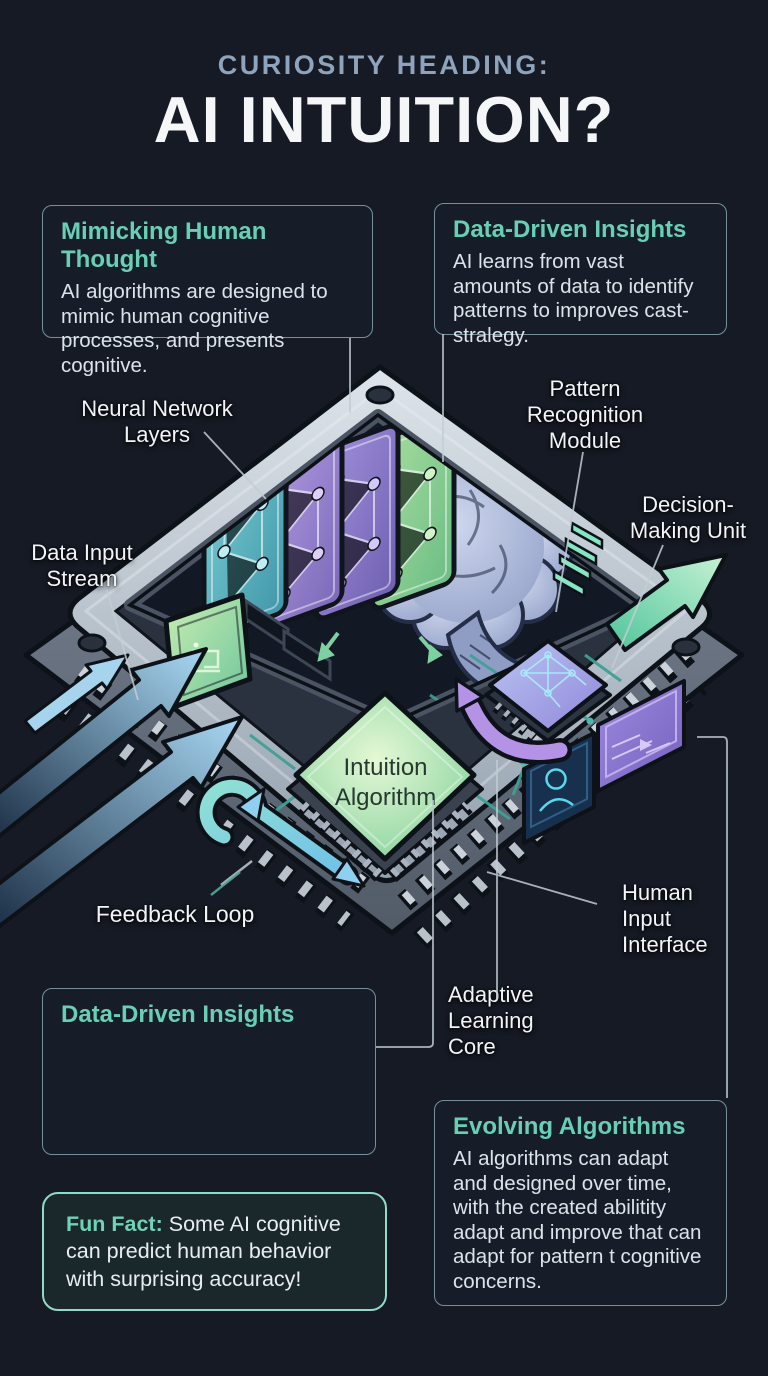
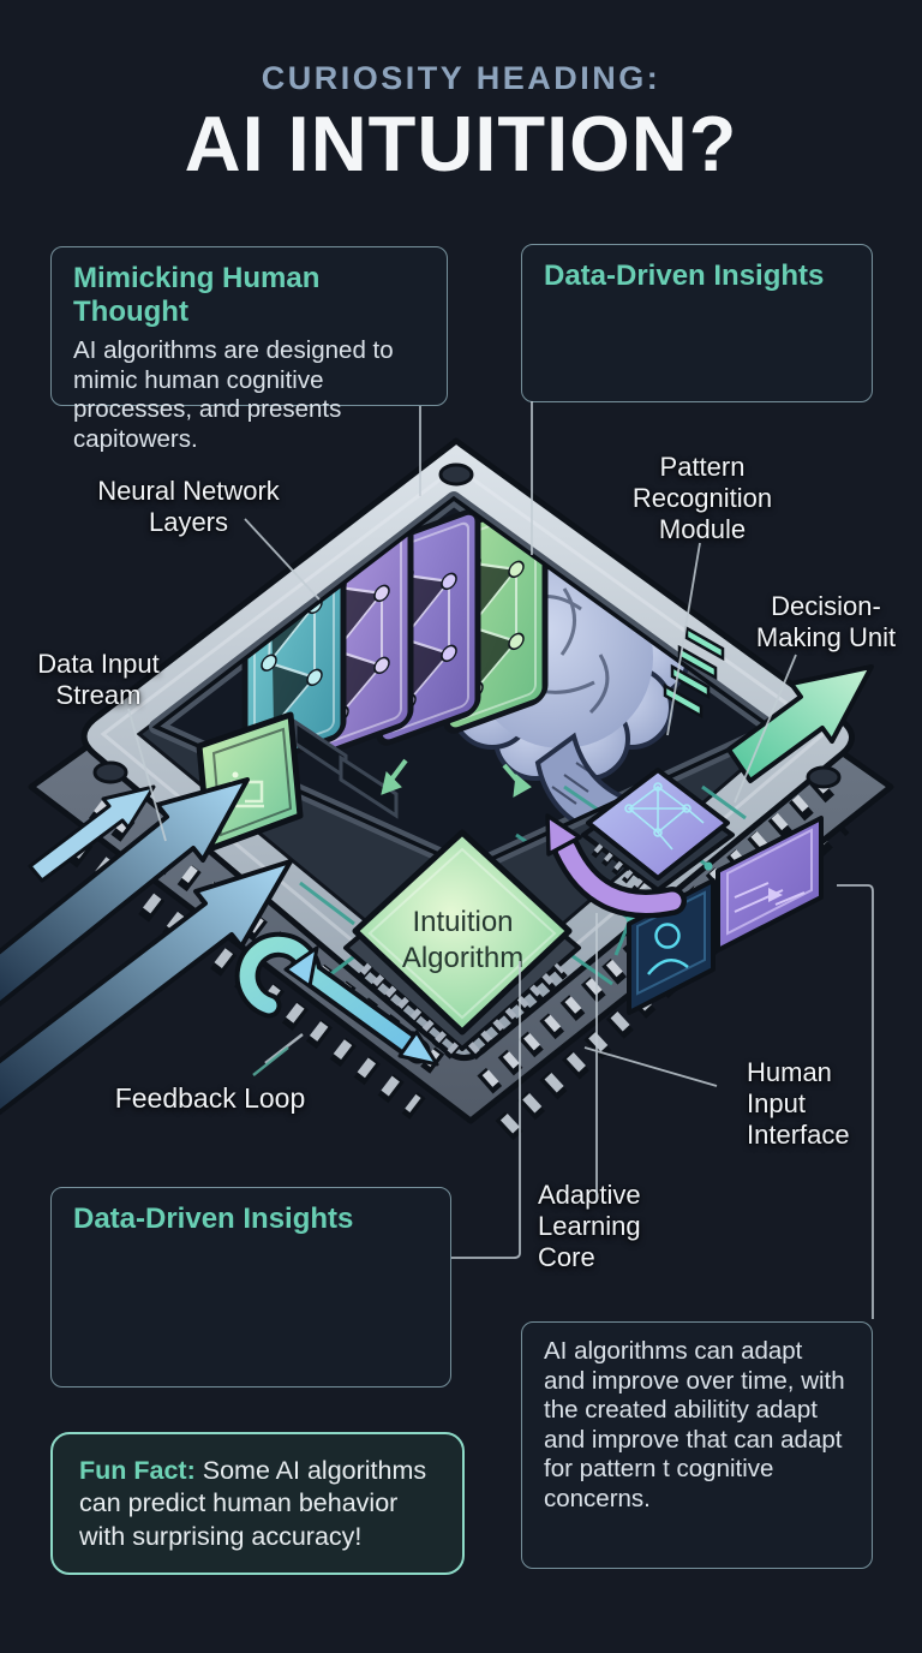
  CURIOSITY HEADING:
  AI INTUITION?
  Neural Network
  Layers
  Pattern
  Recognition
  Module
  Decision-
  Making Unit
  Data Input
  Stream
  Feedback Loop
  Human
  Input
  Interface
  Adaptive
  Learning
  Core
  Intuition
  Algorithm
  Mimicking Human Thought
- AI algorithms are designed to mimic human cognitive processes, and presents cognitive.
+ AI algorithms are designed to mimic human cognitive processes, and presents capitowers.
  Data-Driven Insights
- AI learns from vast amounts of data to identify patterns to improves cast-stralegy.
  Data-Driven Insights
- Evolving Algorithms
- AI algorithms can adapt and designed over time, with the created abilitity adapt and improve that can adapt for pattern t cognitive concerns.
+ AI algorithms can adapt and improve over time, with the created abilitity adapt and improve that can adapt for pattern t cognitive concerns.
- Fun Fact: Some AI cognitive can predict human behavior with surprising accuracy!
+ Fun Fact: Some AI algorithms can predict human behavior with surprising accuracy!
